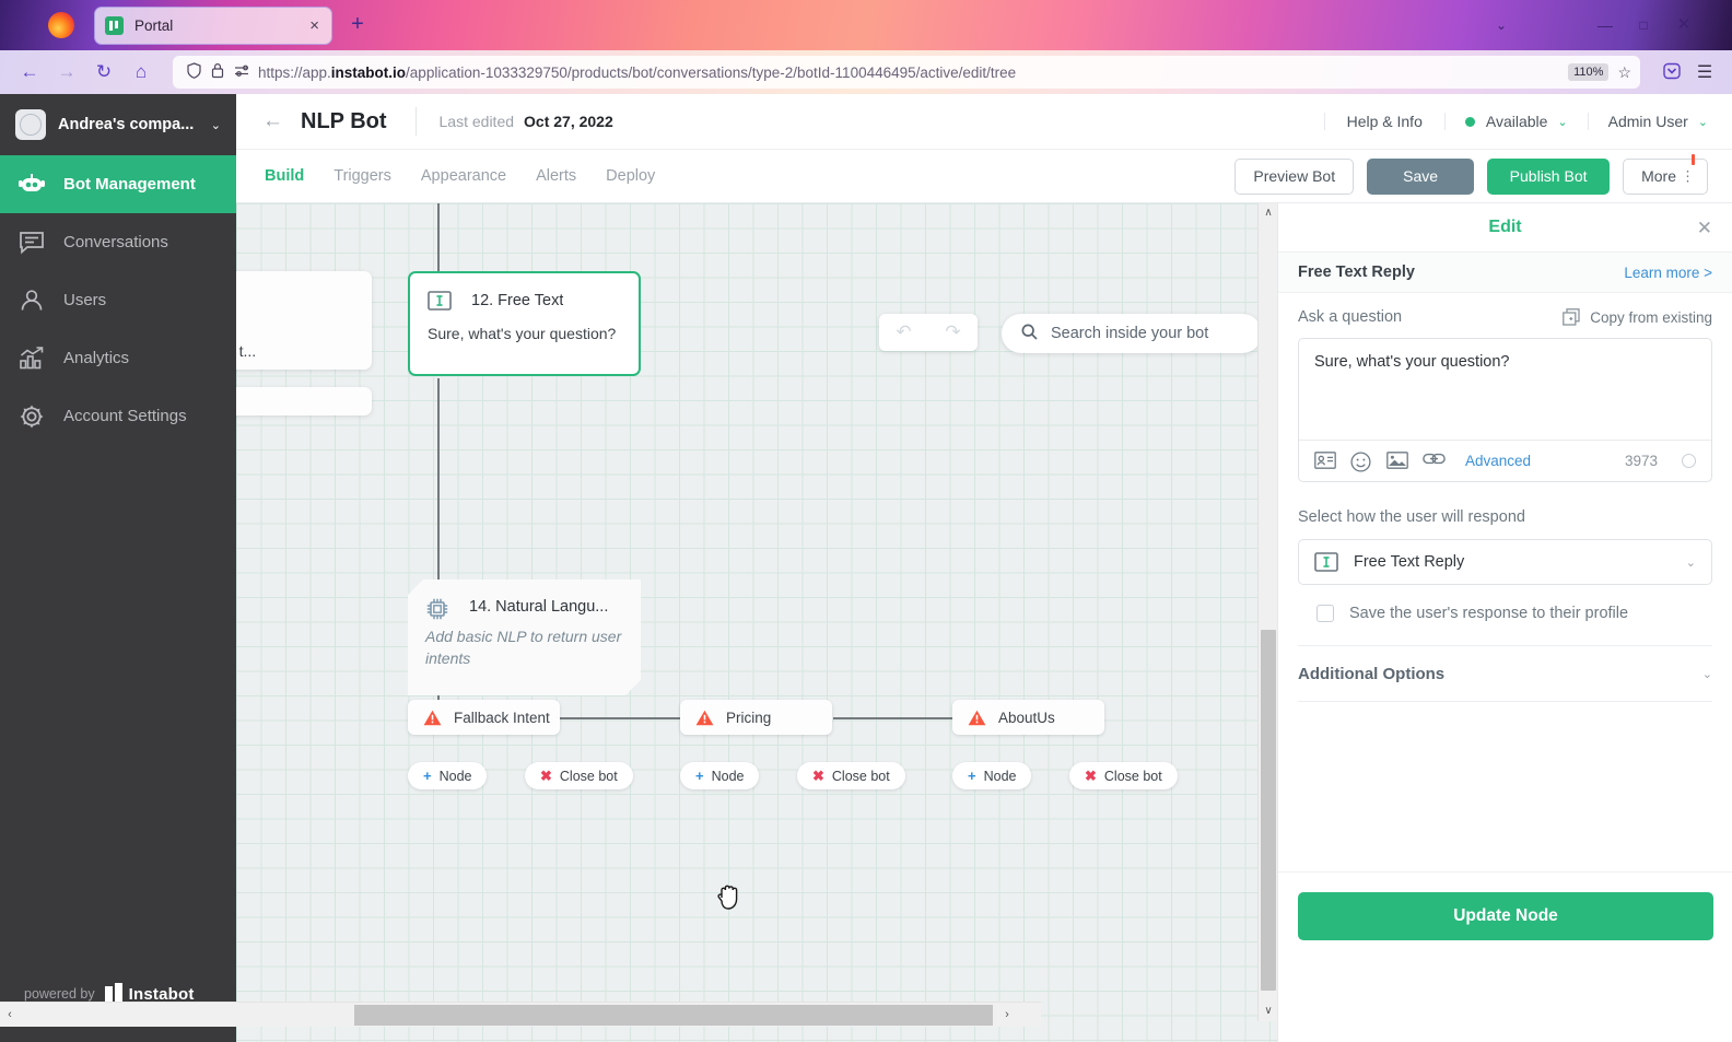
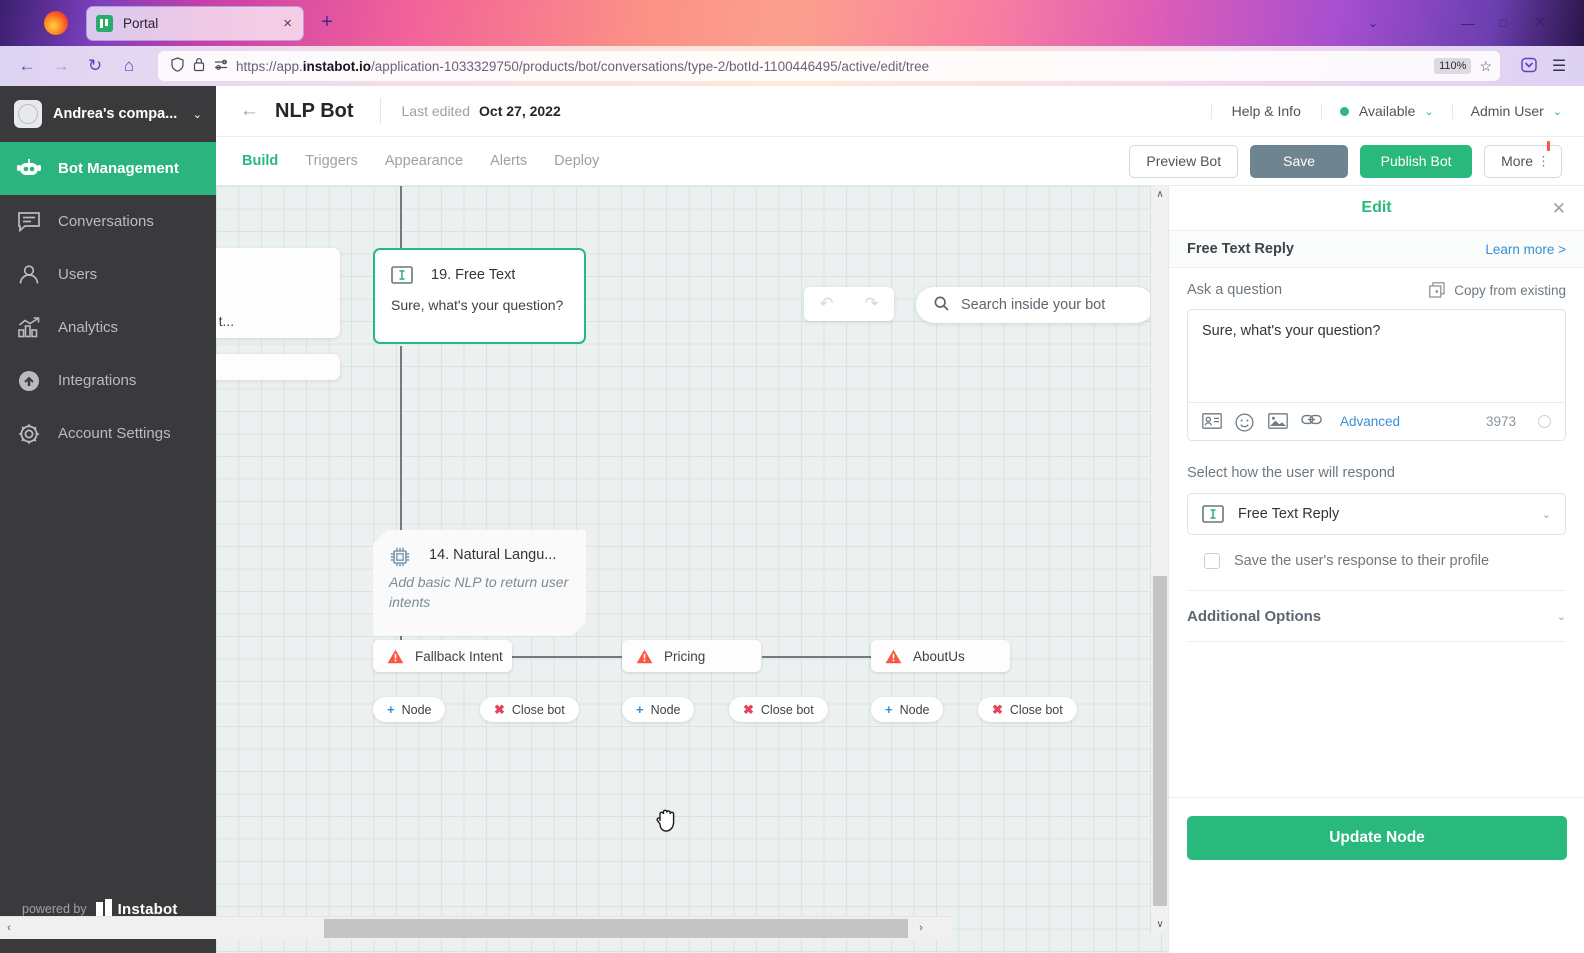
  Portal
  ×
  +
  ⌄
  —
  □
  ←
  →
  ↻
  ⌂
  https://app.instabot.io/application-1033329750/products/bot/conversations/type-2/botId-1100446495/active/edit/tree
  110%
  ☆
  ☰
  Andrea's compa...
  ⌄
  Bot Management
  Conversations
  Users
  Analytics
+ Integrations
  Account Settings
  powered by
  Instabot
  ←
  NLP Bot
  Last edited
  Oct 27, 2022
  Help & Info
  Available
  ⌄
  Admin User
  ⌄
  Build
  Triggers
  Appearance
  Alerts
  Deploy
  Preview Bot
  Save
  Publish Bot
  More
  ⋮
- 12. Free Text
+ 19. Free Text
  Sure, what's your question?
  14. Natural Langu...
  Add basic NLP to return user intents
  Fallback Intent
  Pricing
  AboutUs
  +
  Node
  ✖
  Close bot
  +
  Node
  ✖
  Close bot
  +
  Node
  ✖
  Close bot
  ↶
  ↷
  Search inside your bot
  ∧
  ∨
  Edit
  ✕
  Free Text Reply
  Learn more >
  Ask a question
  Copy from existing
  Sure, what's your question?
  Advanced
  3973
  Select how the user will respond
  Free Text Reply
  ⌄
  Save the user's response to their profile
  Additional Options
  ⌄
  Update Node
  ‹
  ›
